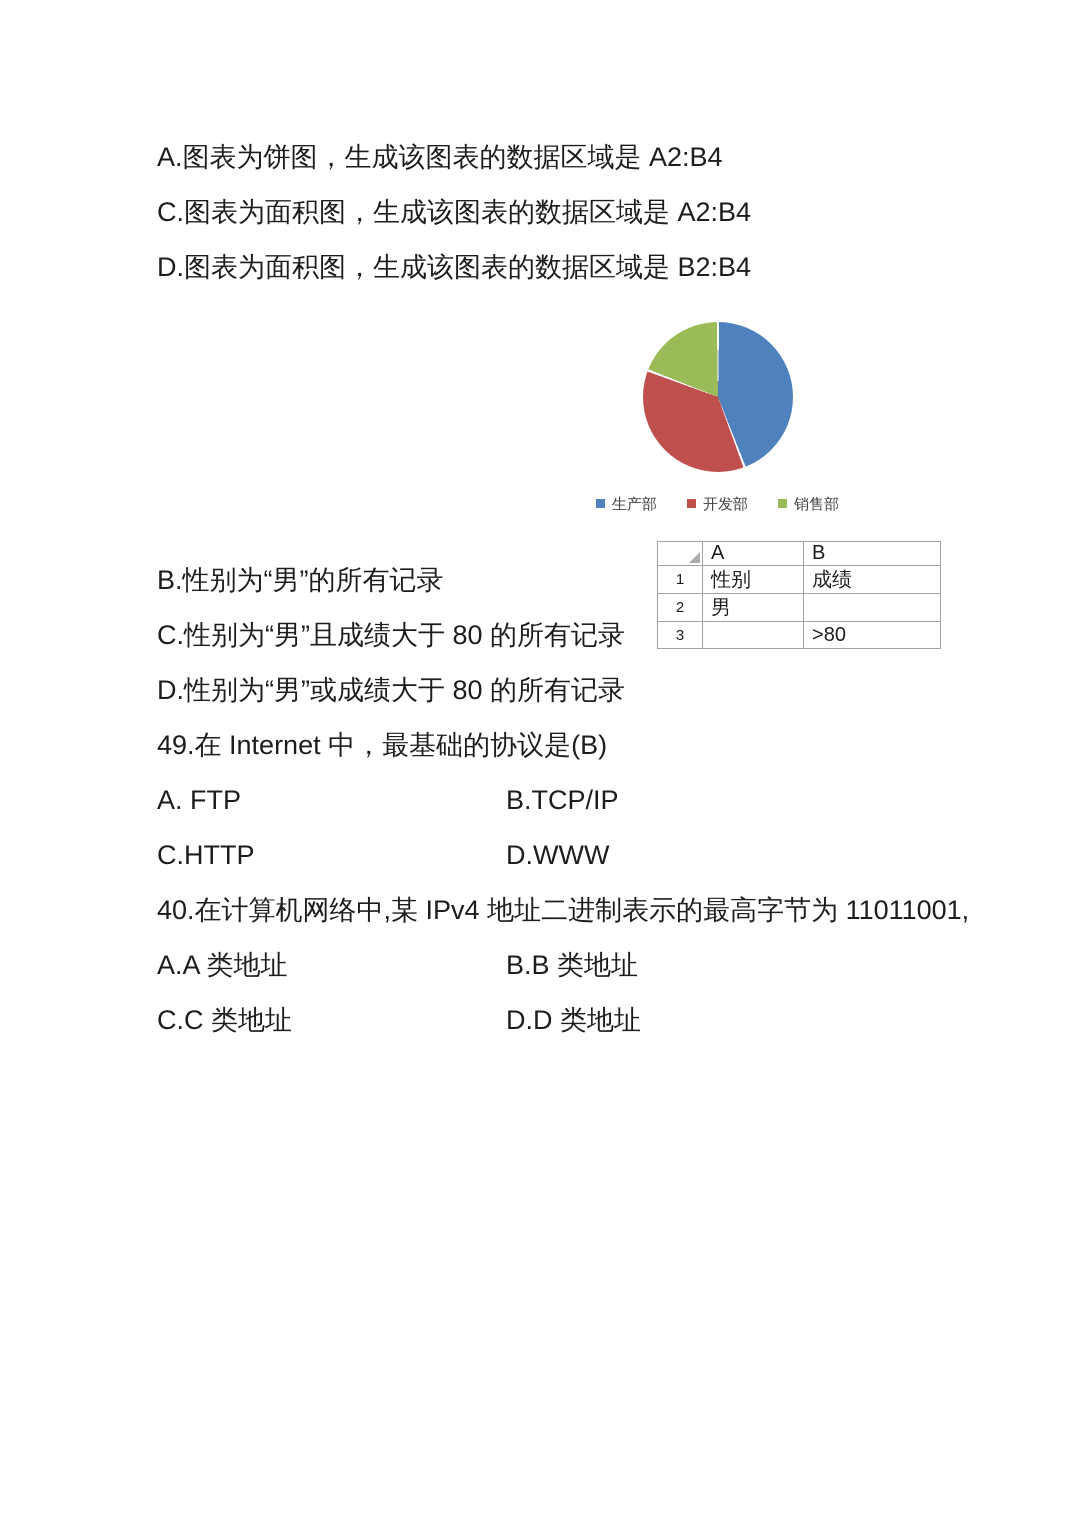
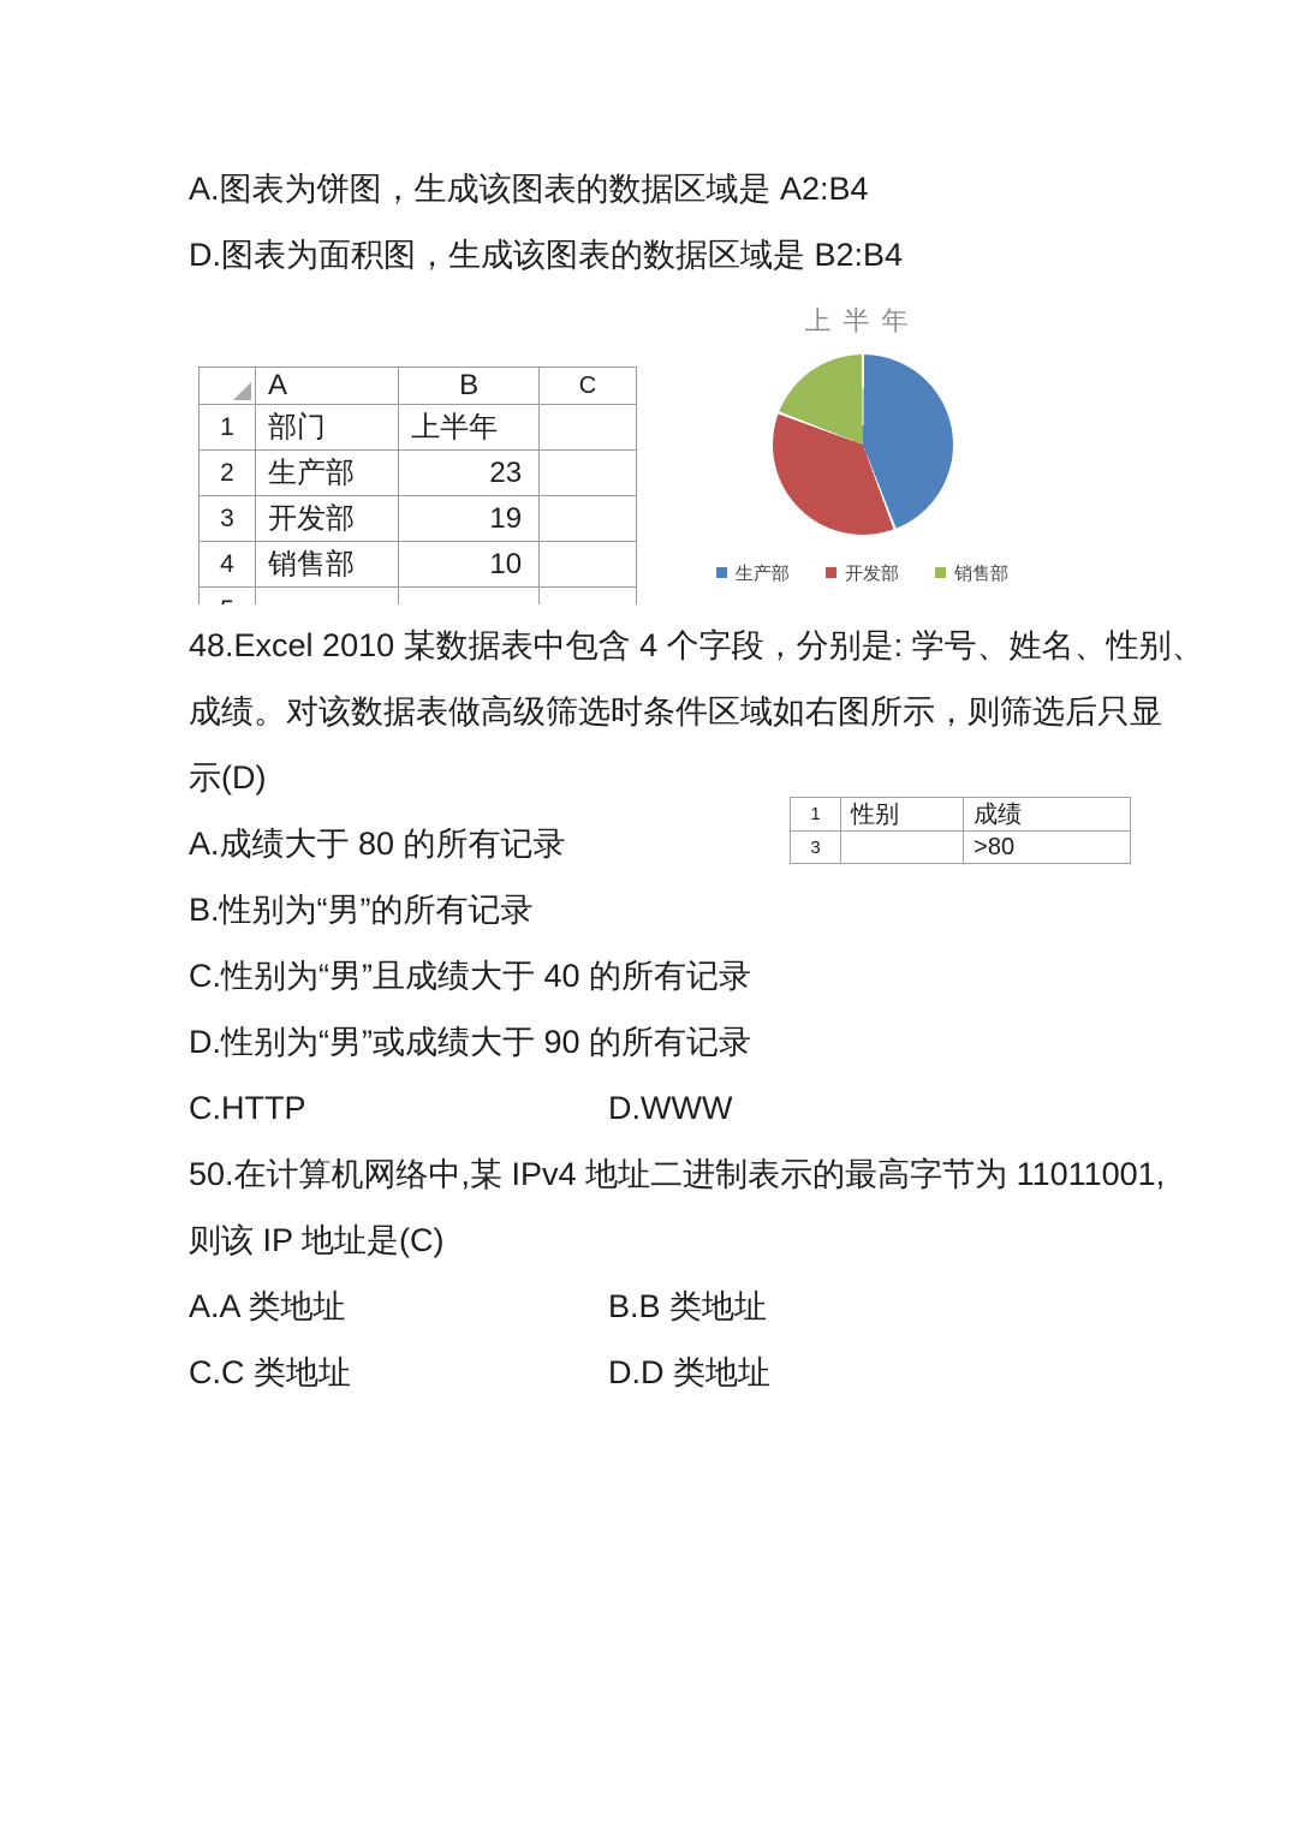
  A.图表为饼图，生成该图表的数据区域是 A2:B4
- C.图表为面积图，生成该图表的数据区域是 A2:B4
  D.图表为面积图，生成该图表的数据区域是 B2:B4
+ 	A	B	C
+ 1	部门	上半年
+ 2	生产部	23
+ 3	开发部	19
+ 4	销售部	10
+ 上半年
  生产部 开发部 销售部
+ 48.Excel 2010 某数据表中包含 4 个字段，分别是: 学号、姓名、性别、
+ 成绩。对该数据表做高级筛选时条件区域如右图所示，则筛选后只显
+ 示(D)
+ A.成绩大于 80 的所有记录
  B.性别为“男”的所有记录
- C.性别为“男”且成绩大于 80 的所有记录
+ C.性别为“男”且成绩大于 40 的所有记录
- D.性别为“男”或成绩大于 80 的所有记录
+ D.性别为“男”或成绩大于 90 的所有记录
- 	A	B
  1	性别	成绩
- 2	男
  3		>80
- 49.在 Internet 中，最基础的协议是(B)
- A. FTP B.TCP/IP
  C.HTTP D.WWW
- 40.在计算机网络中,某 IPv4 地址二进制表示的最高字节为 11011001,
+ 50.在计算机网络中,某 IPv4 地址二进制表示的最高字节为 11011001,
+ 则该 IP 地址是(C)
  A.A 类地址 B.B 类地址
  C.C 类地址 D.D 类地址
